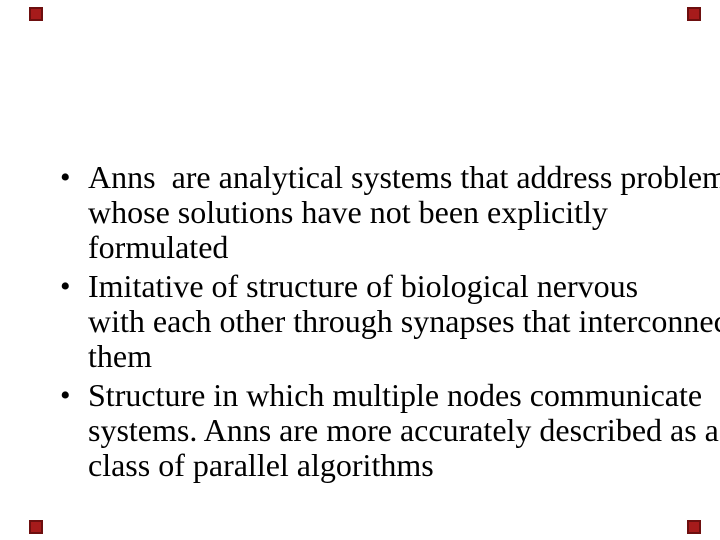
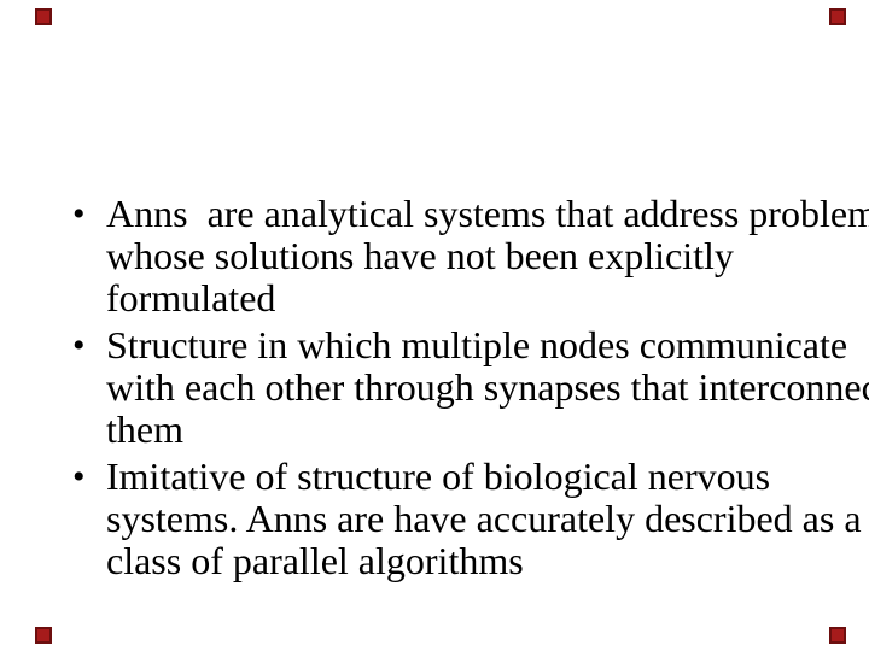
  •
  Anns are analytical systems that address problem
  whose solutions have not been explicitly
  formulated
  •
- Imitative of structure of biological nervous
+ Structure in which multiple nodes communicate
  with each other through synapses that interconne
  them
  •
- Structure in which multiple nodes communicate
+ Imitative of structure of biological nervous
- systems. Anns are more accurately described as a
+ systems. Anns are have accurately described as a
  class of parallel algorithms
